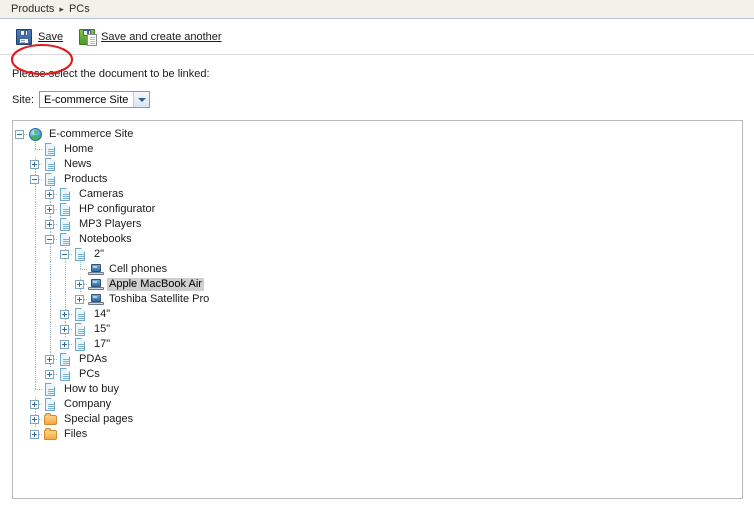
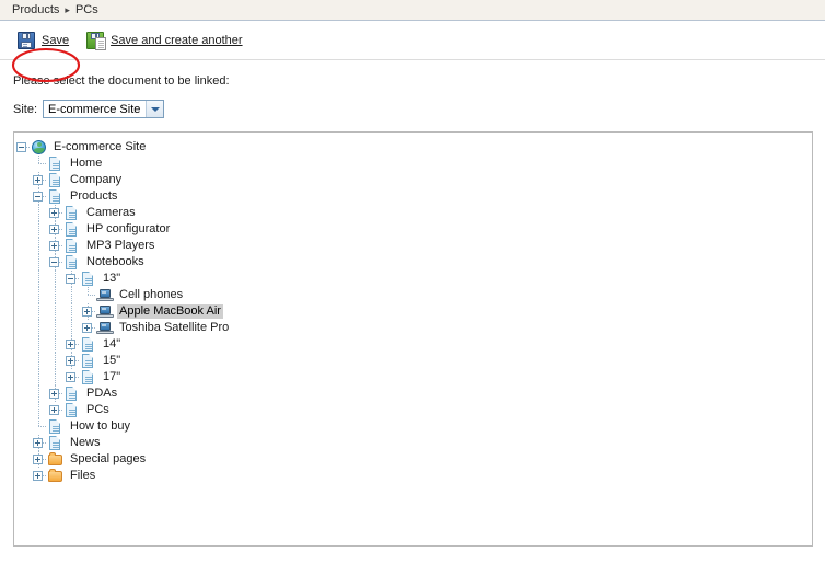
  Products
  ▸
  PCs
  Save
  Save and create another
  Pleelect the document to be linked:
  Site:
  E-commerce Site
  E-commerce Site
  Home
- News
+ Company
  Products
  Cameras
  HP configurator
  MP3 Players
  Notebooks
- 2"
+ 13"
  Cell phones
  Apple MacBook Air
  Toshiba Satellite Pro
  14"
  15"
  17"
  PDAs
  PCs
  How to buy
- Company
+ News
  Special pages
  Files
